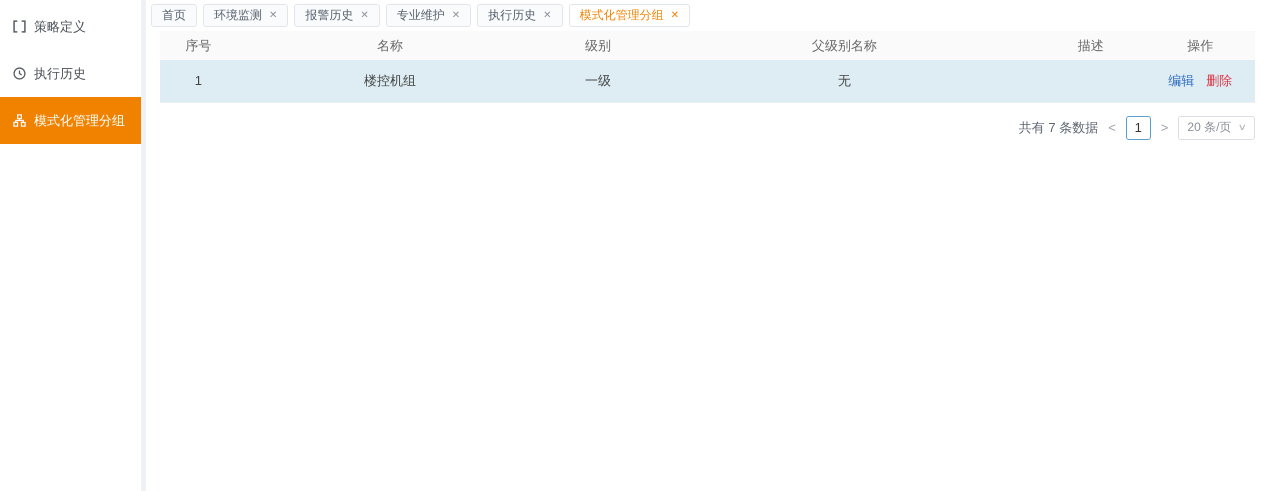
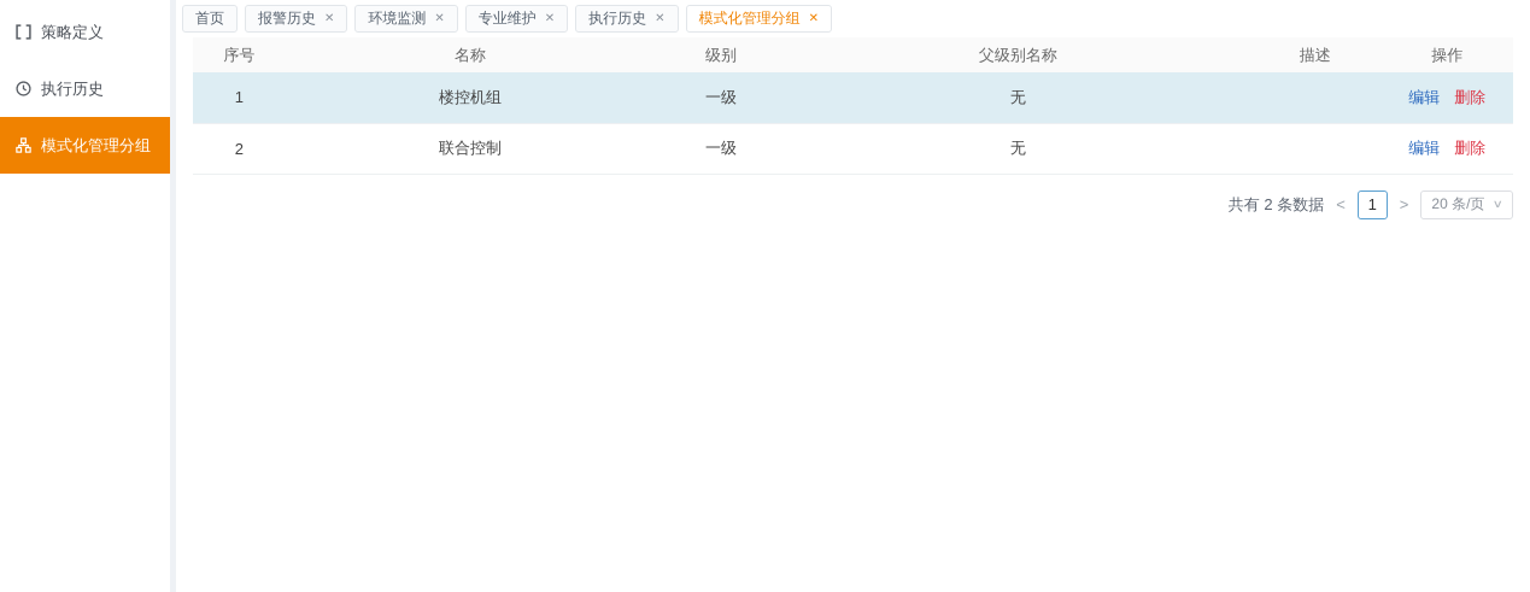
  策略定义
  执行历史
  模式化管理分组
  首页
- 环境监测
+ 报警历史
  ✕
- 报警历史
+ 环境监测
  ✕
  专业维护
  ✕
  执行历史
  ✕
  模式化管理分组
  ✕
  序号	名称	级别	父级别名称	描述	操作
  1	楼控机组	一级	无		编辑 删除
+ 2	联合控制	一级	无		编辑 删除
- 共有 7 条数据
+ 共有 2 条数据
  <
  1
  >
  20 条/页
  ∨
